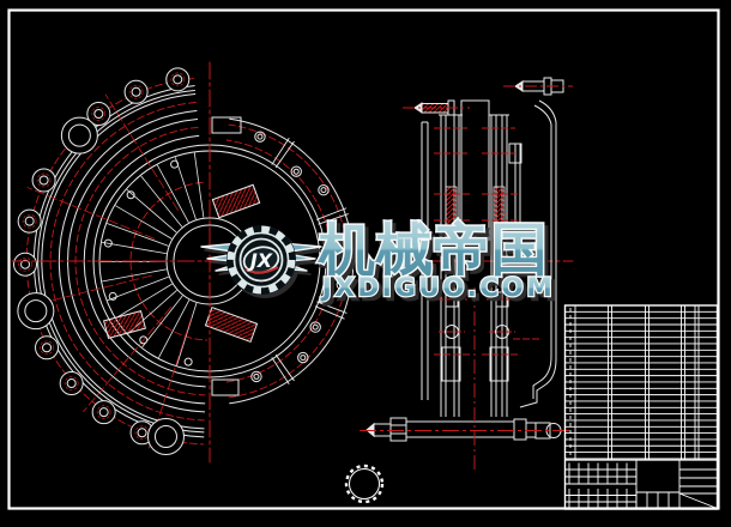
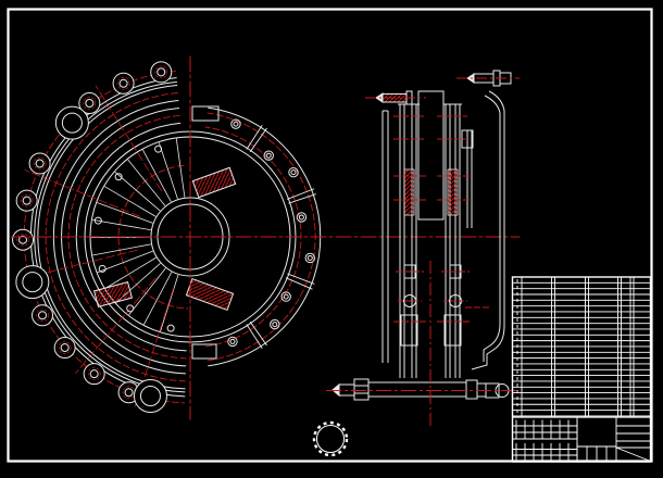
- JX
- 机械帝国
- JXDIGUO.COM
